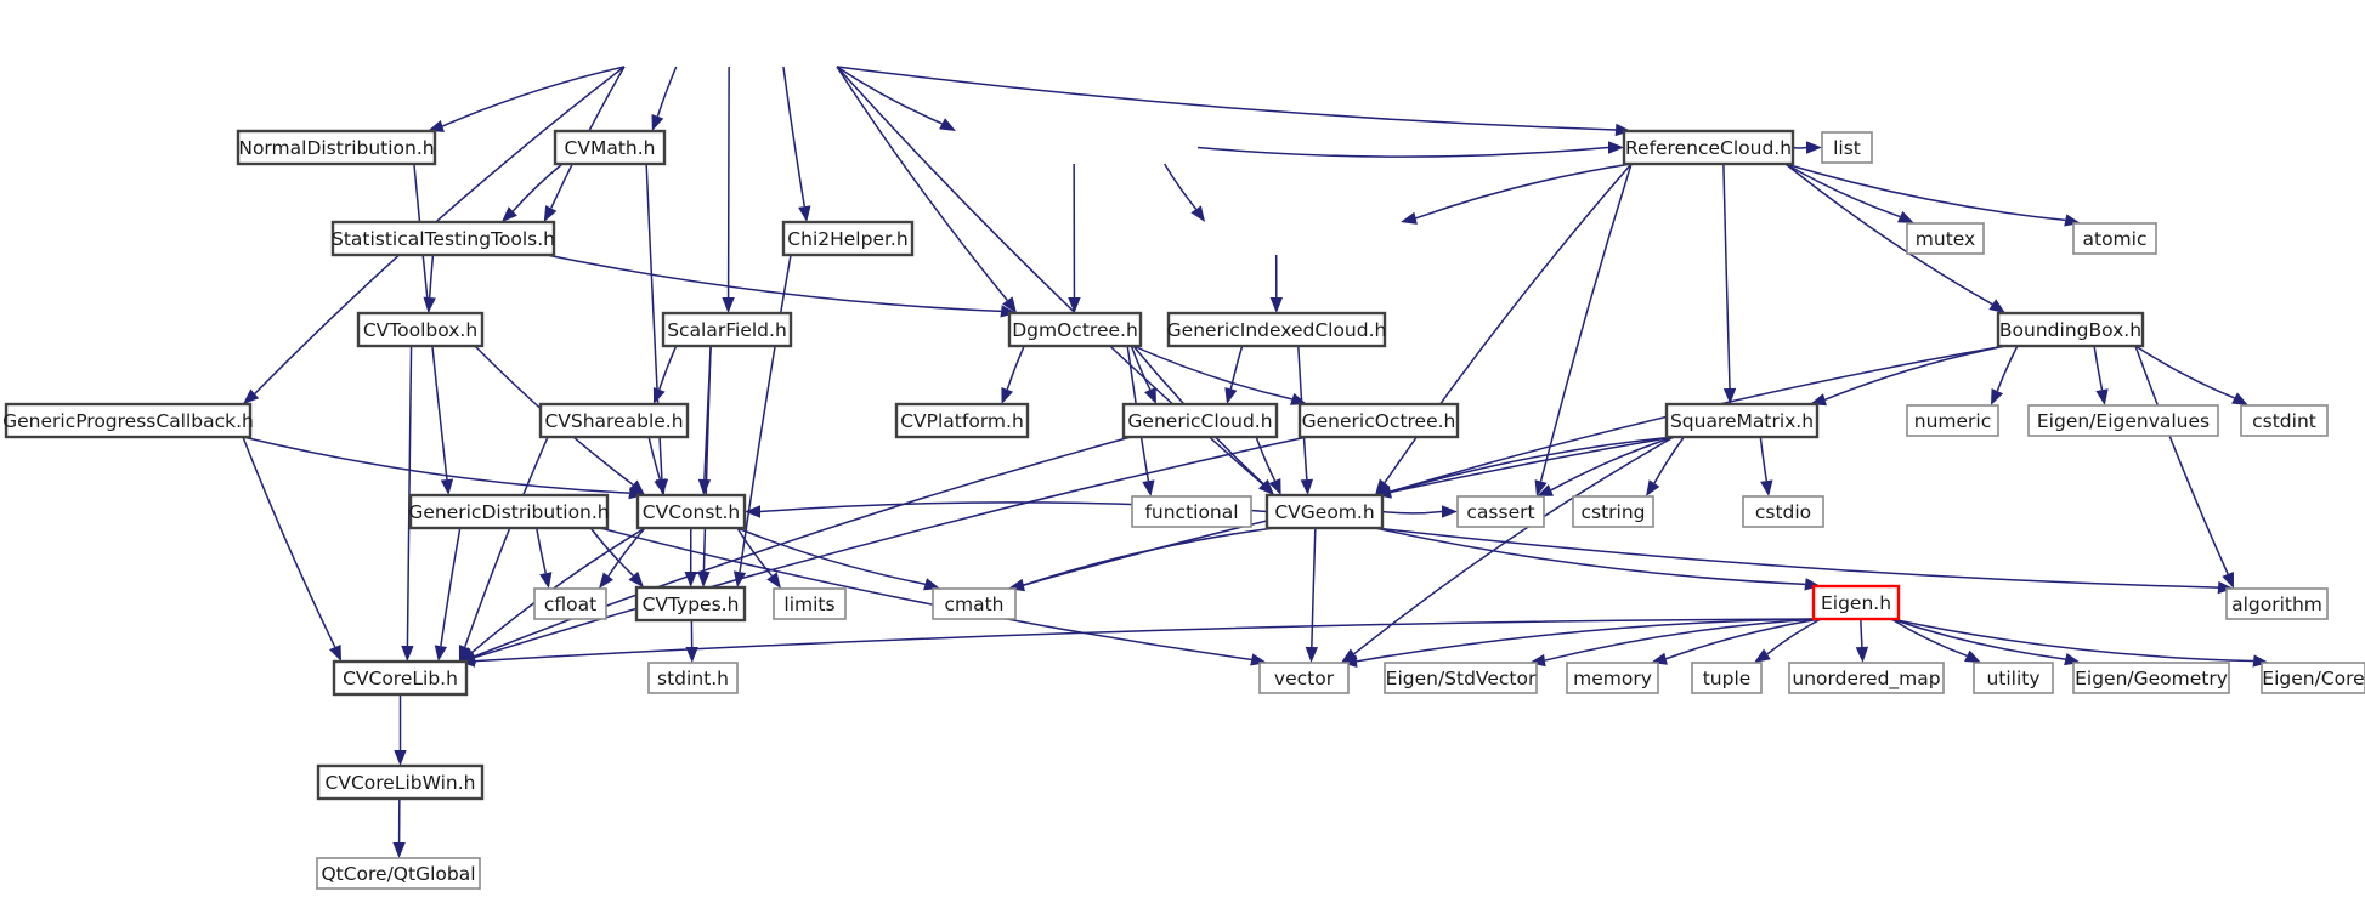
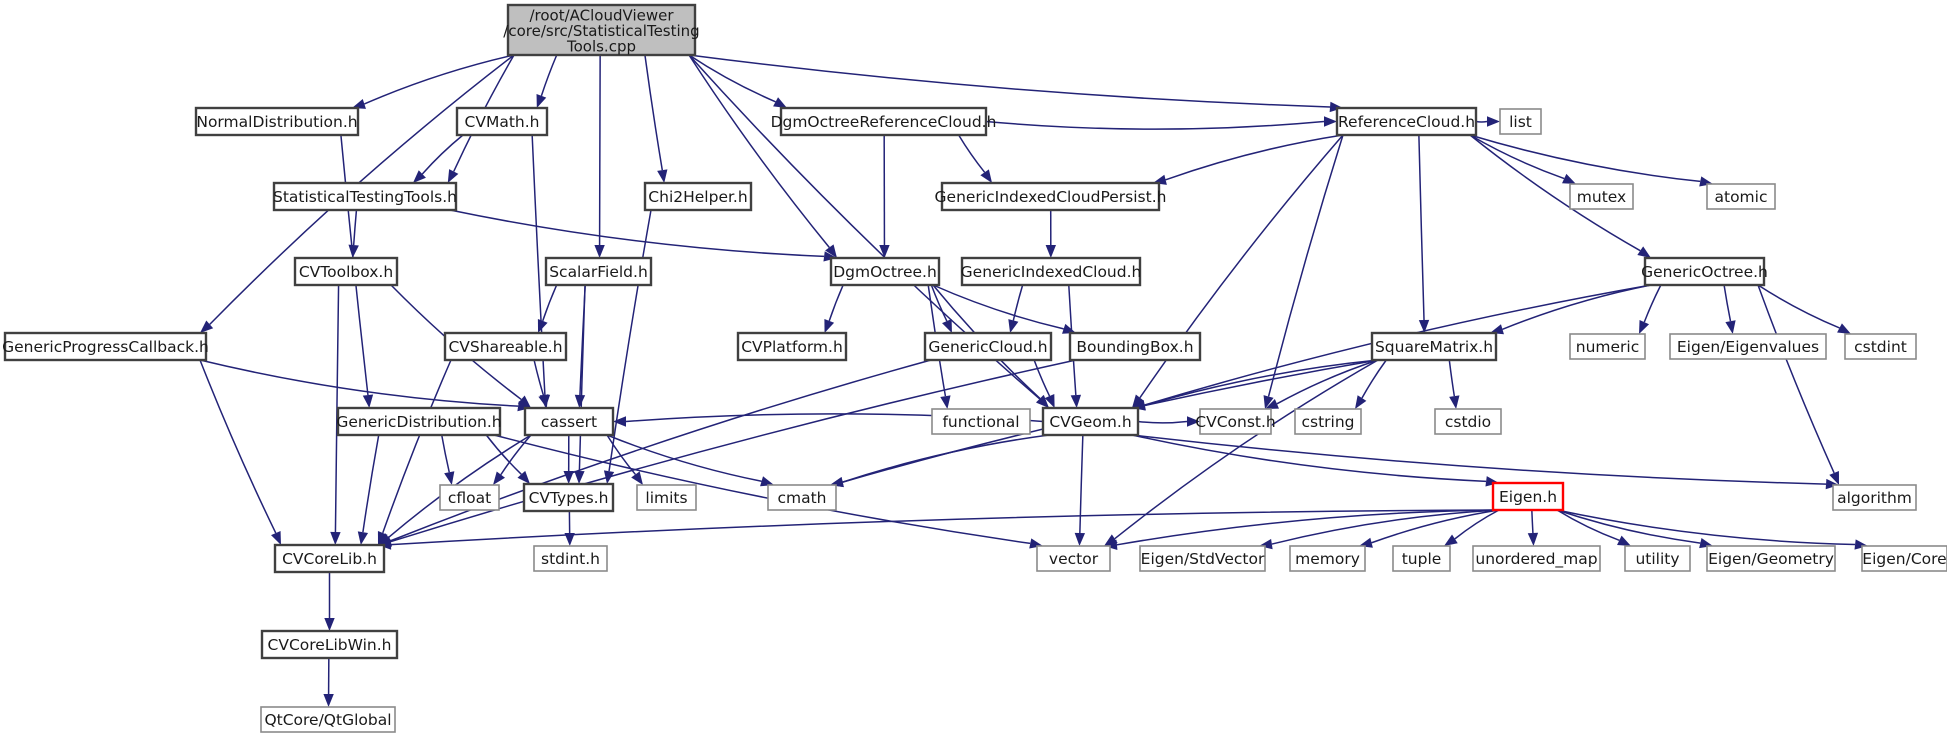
+ /root/ACloudViewer
+ /core/src/StatisticalTesting
+ Tools.cpp
  NormalDistribution.h
  CVMath.h
+ DgmOctreeReferenceCloud.h
  ReferenceCloud.h
  list
  StatisticalTestingTools.h
  Chi2Helper.h
+ GenericIndexedCloudPersist.h
  mutex
  atomic
  CVToolbox.h
  ScalarField.h
  DgmOctree.h
  GenericIndexedCloud.h
- BoundingBox.h
+ GenericOctree.h
  GenericProgressCallback.h
  CVShareable.h
  CVPlatform.h
  GenericCloud.h
- GenericOctree.h
+ BoundingBox.h
  SquareMatrix.h
  numeric
  Eigen/Eigenvalues
  cstdint
  GenericDistribution.h
- CVConst.h
+ cassert
  functional
  CVGeom.h
- cassert
+ CVConst.h
  cstring
  cstdio
  cfloat
  CVTypes.h
  limits
  cmath
  Eigen.h
  algorithm
  CVCoreLib.h
  stdint.h
  vector
  Eigen/StdVector
  memory
  tuple
  unordered_map
  utility
  Eigen/Geometry
  Eigen/Core
  CVCoreLibWin.h
  QtCore/QtGlobal
